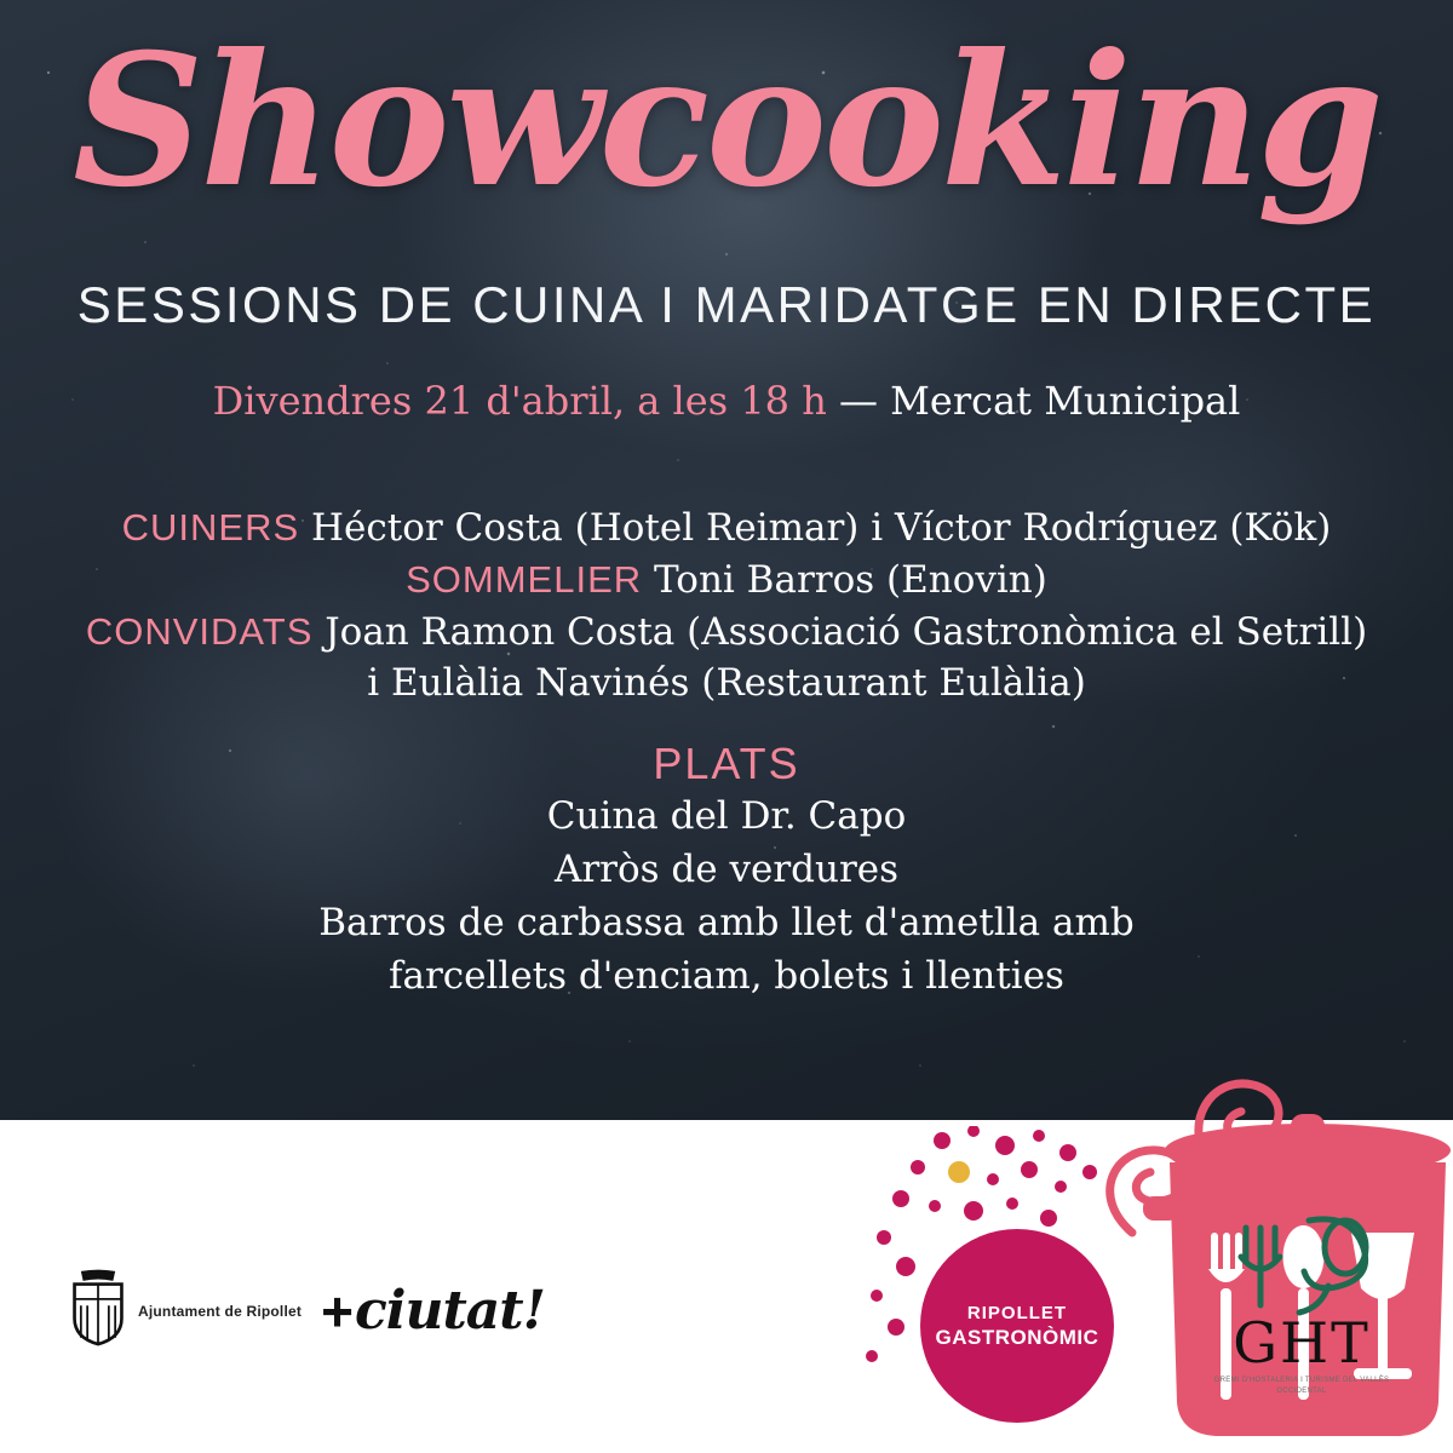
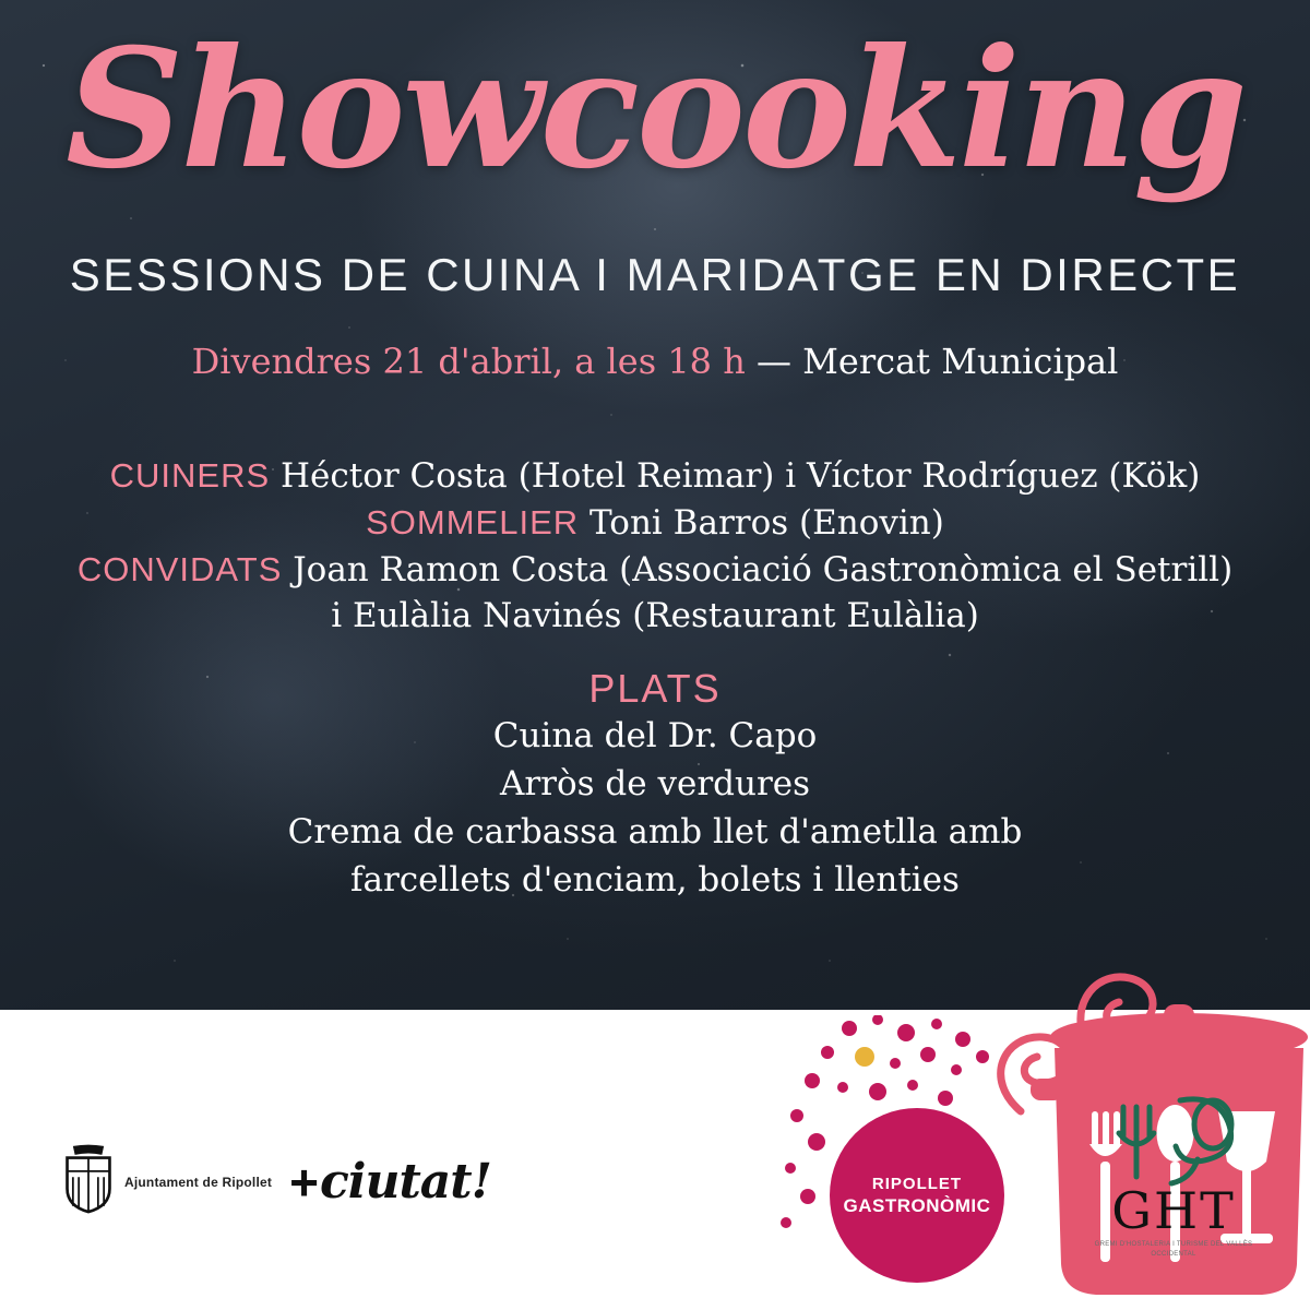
  Showcooking
  SESSIONS DE CUINA I MARIDATGE EN DIRECTE
  Divendres 21 d'abril, a les 18 h — Mercat Municipal
  CUINERS Héctor Costa (Hotel Reimar) i Víctor Rodríguez (Kök)
  SOMMELIER Toni Barros (Enovin)
  CONVIDATS Joan Ramon Costa (Associació Gastronòmica el Setrill)
  i Eulàlia Navinés (Restaurant Eulàlia)
  PLATS
  Cuina del Dr. Capo
  Arròs de verdures
- Barros de carbassa amb llet d'ametlla amb
+ Crema de carbassa amb llet d'ametlla amb
  farcellets d'enciam, bolets i llenties
  Ajuntament de Ripollet
  +
  ciutat!
  RIPOLLET
  GASTRONÒMIC
  GHT
